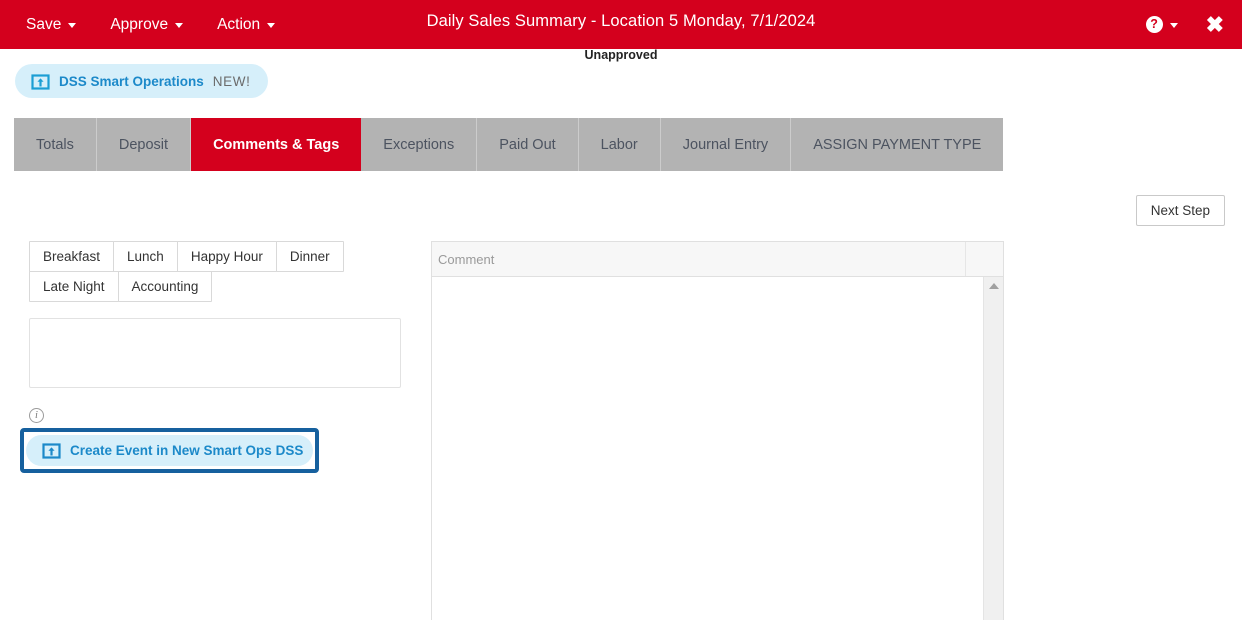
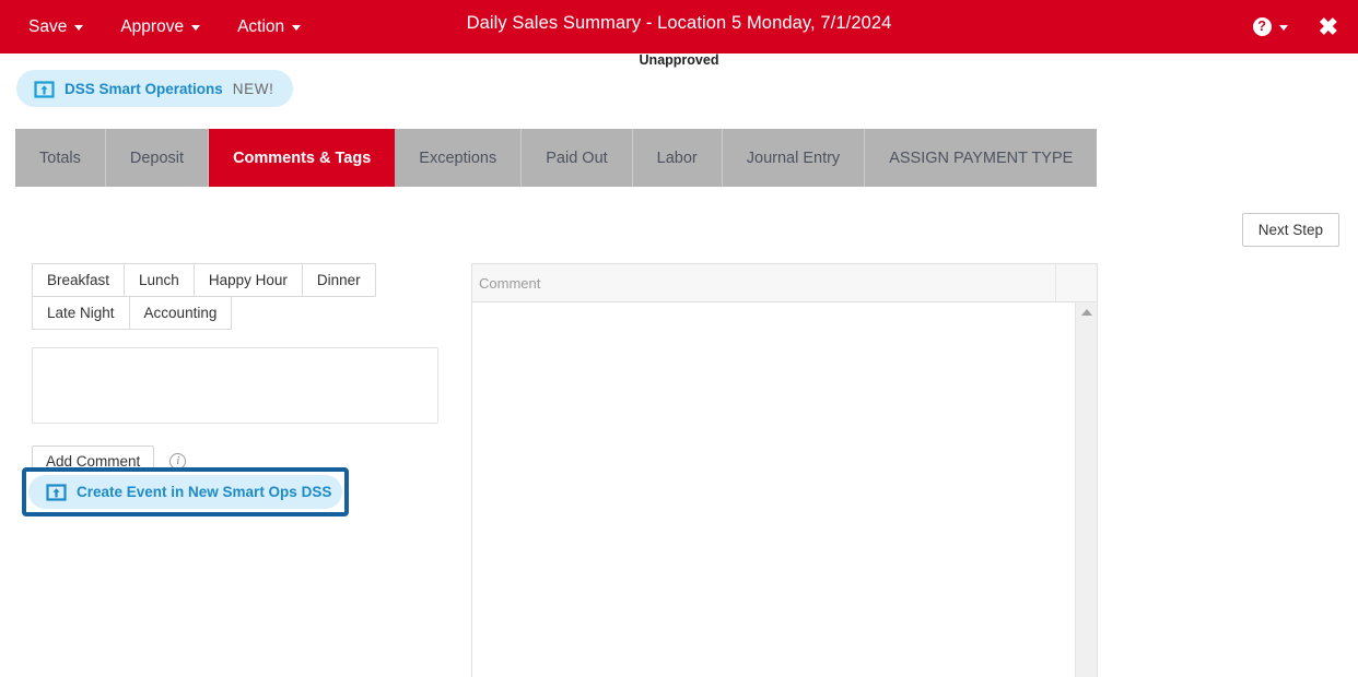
  Save
  Approve
  Action
  Daily Sales Summary - Location 5 Monday, 7/1/2024
  ?
  ✖
  Unapproved
  DSS Smart Operations
  NEW!
  Totals
  Deposit
  Comments & Tags
  Exceptions
  Paid Out
  Labor
  Journal Entry
  ASSIGN PAYMENT TYPE
  Next Step
  Breakfast
  Lunch
  Happy Hour
  Dinner
  Late Night
  Accounting
+ Add Comment
  i
  Create Event in New Smart Ops DSS
  Comment
